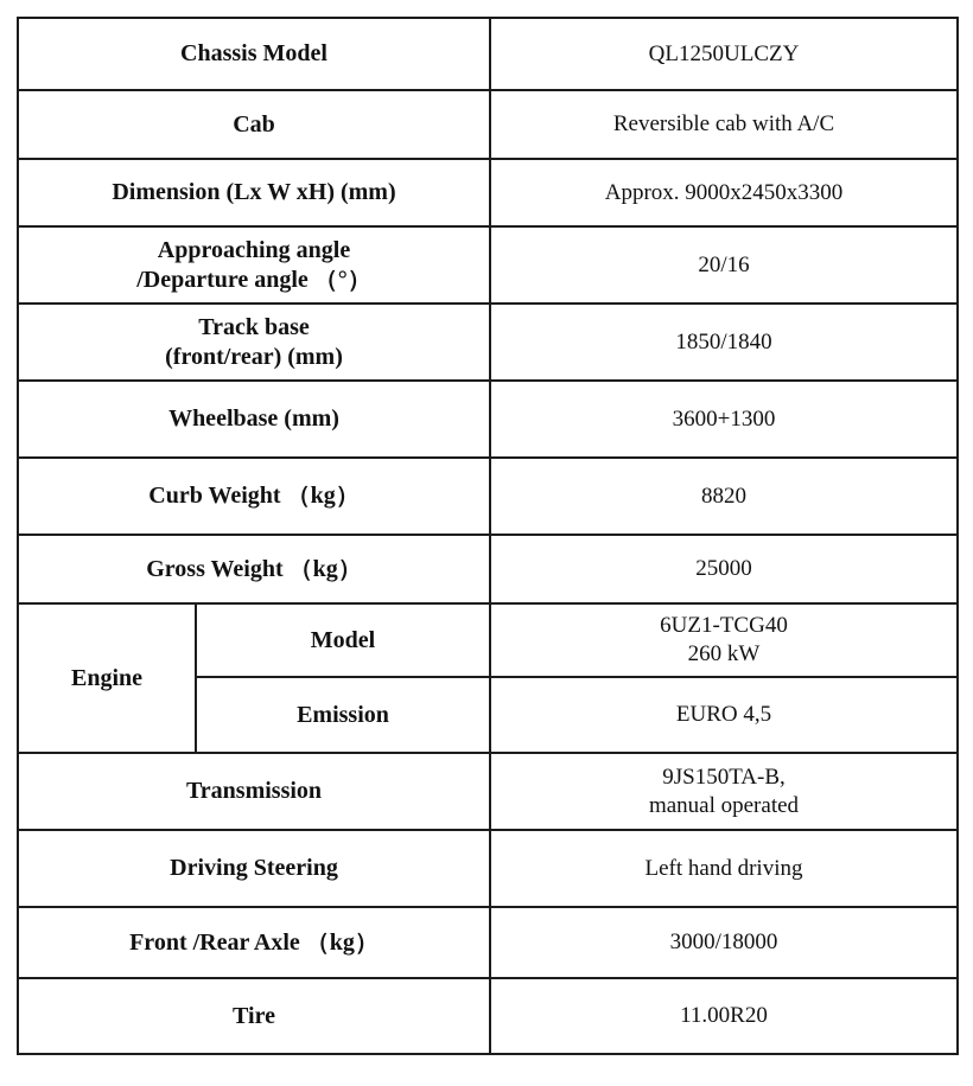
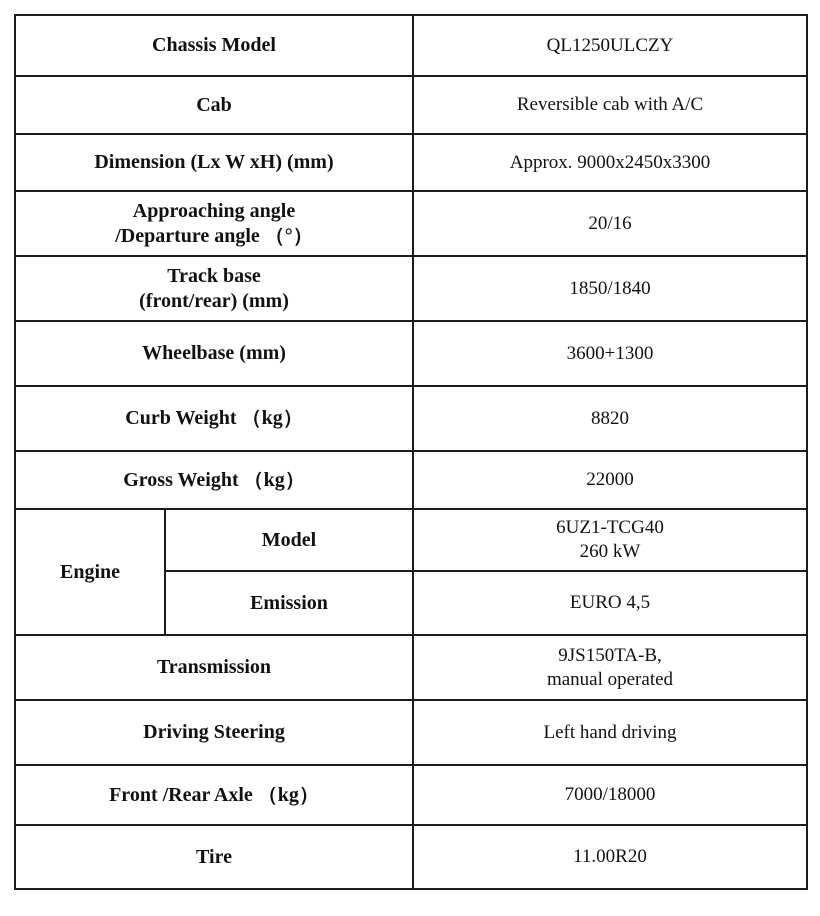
  Chassis Model	QL1250ULCZY
  Cab	Reversible cab with A/C
  Dimension (Lx W xH) (mm)	Approx. 9000x2450x3300
  Approaching angle /Departure angle （°）	20/16
  Track base (front/rear) (mm)	1850/1840
  Wheelbase (mm)	3600+1300
  Curb Weight （kg）	8820
- Gross Weight （kg）	25000
+ Gross Weight （kg）	22000
  Engine	Model	6UZ1-TCG40 260 kW
  Emission	EURO 4,5
  Transmission	9JS150TA-B, manual operated
  Driving Steering	Left hand driving
- Front /Rear Axle （kg）	3000/18000
+ Front /Rear Axle （kg）	7000/18000
  Tire	11.00R20
